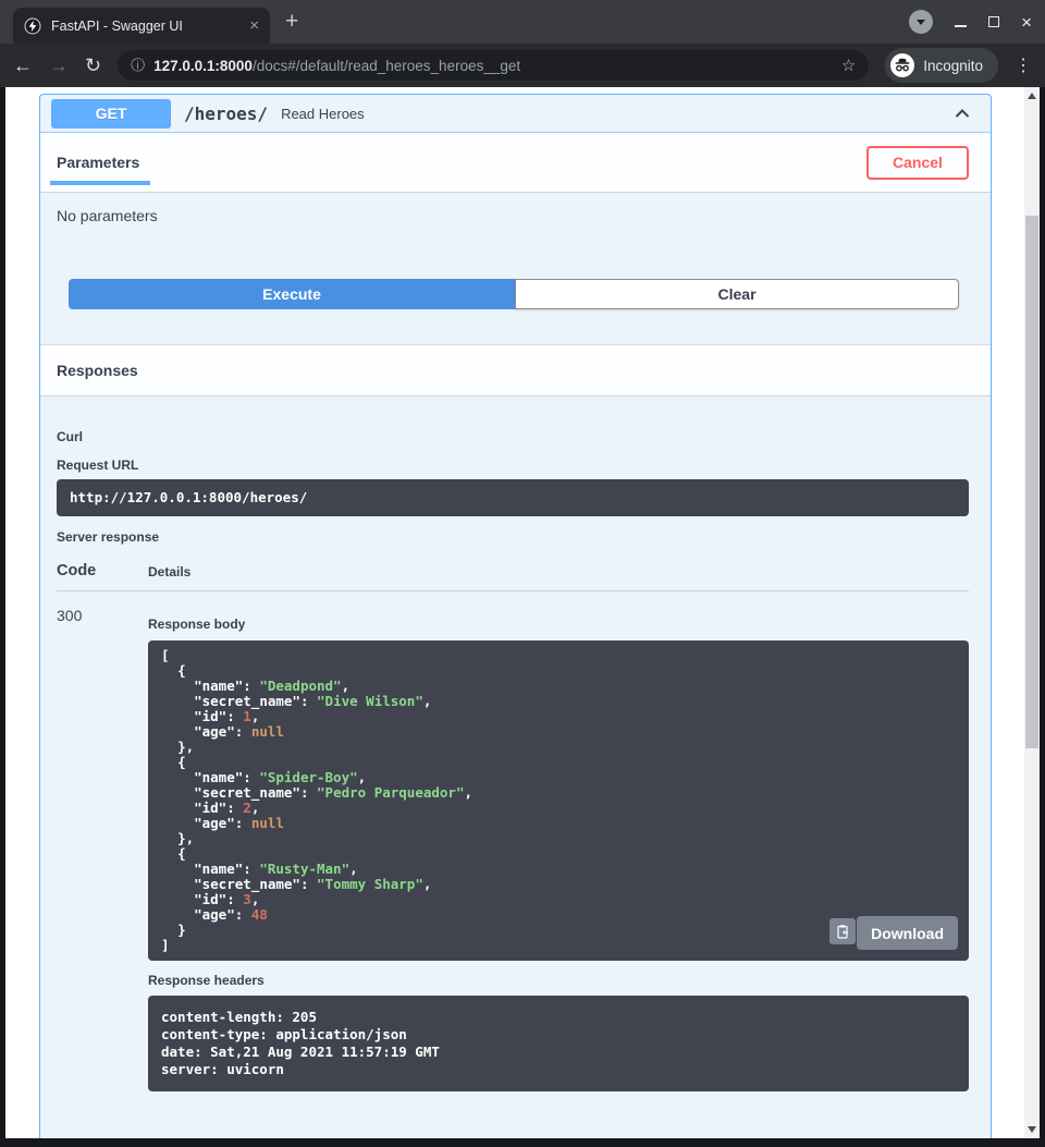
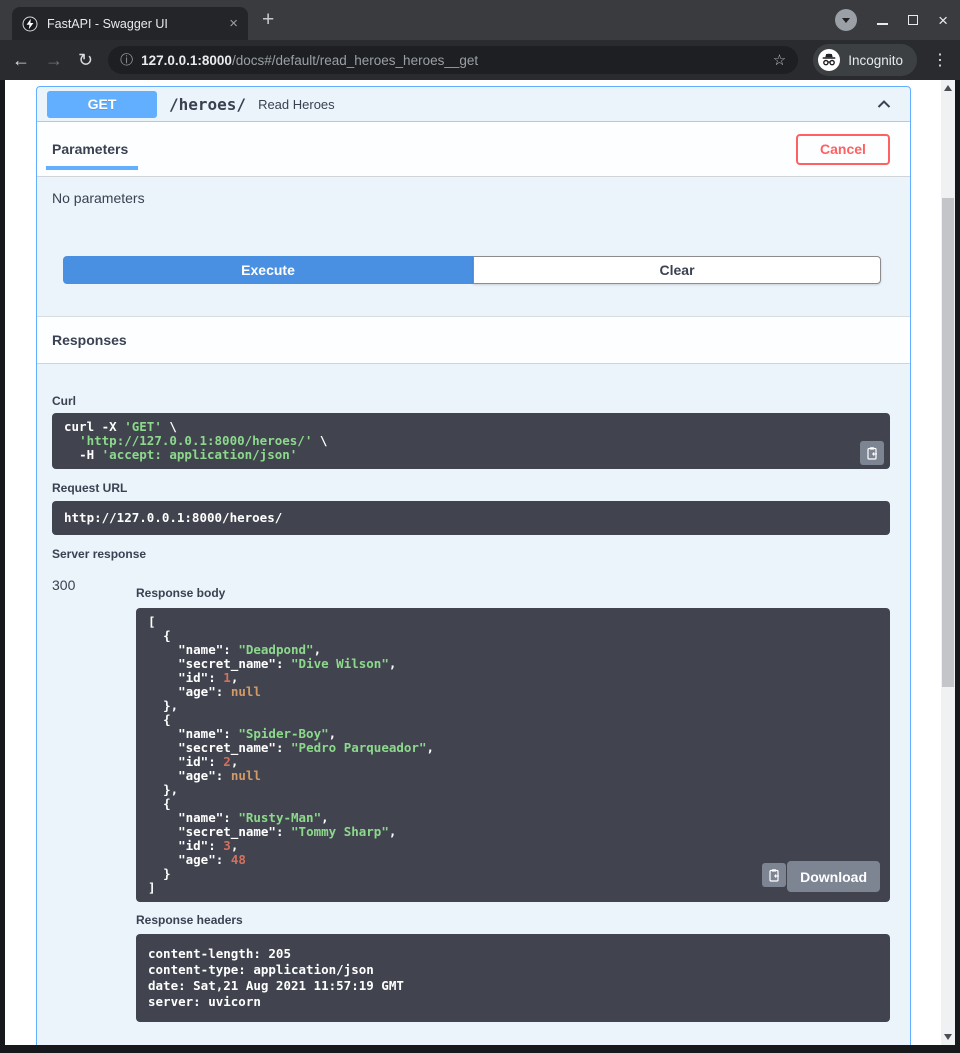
  FastAPI - Swagger UI
  ×
  +
  ×
  ←
  →
  ↻
  ⓘ
  127.0.0.1:8000/docs#/default/read_heroes_heroes__get
  ☆
  Incognito
  ⋮
  GET
  /heroes/
  Read Heroes
  Parameters
  Cancel
  No parameters
  Execute
  Clear
  Responses
  Curl
+ curl -X 'GET' \
+ 'http://127.0.0.1:8000/heroes/' \
+ -H 'accept: application/json'
  Request URL
  http://127.0.0.1:8000/heroes/
  Server response
- Code
- Details
  300
  Response body
  [
  {
  "name": "Deadpond",
  "secret_name": "Dive Wilson",
  "id": 1,
  "age": null
  },
  {
  "name": "Spider-Boy",
  "secret_name": "Pedro Parqueador",
  "id": 2,
  "age": null
  },
  {
  "name": "Rusty-Man",
  "secret_name": "Tommy Sharp",
  "id": 3,
  "age": 48
  }
  ]
  Download
  Response headers
  content-length: 205
  content-type: application/json
  date: Sat,21 Aug 2021 11:57:19 GMT
  server: uvicorn
